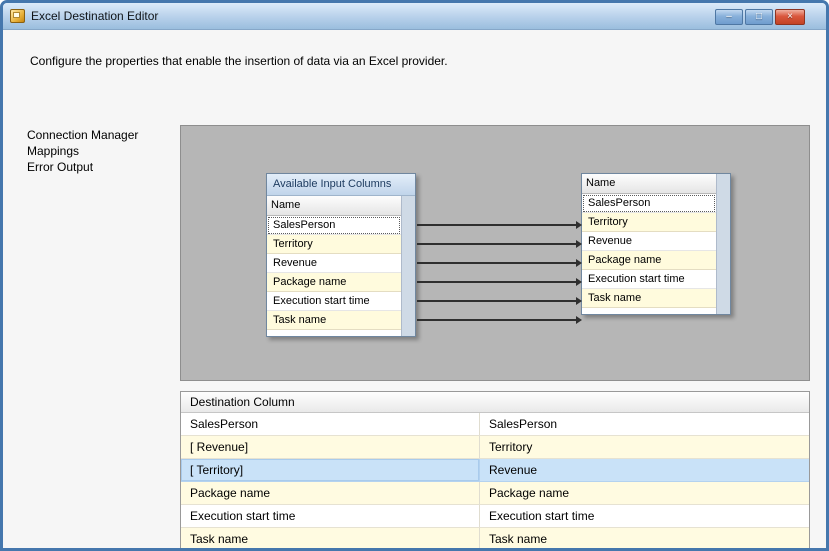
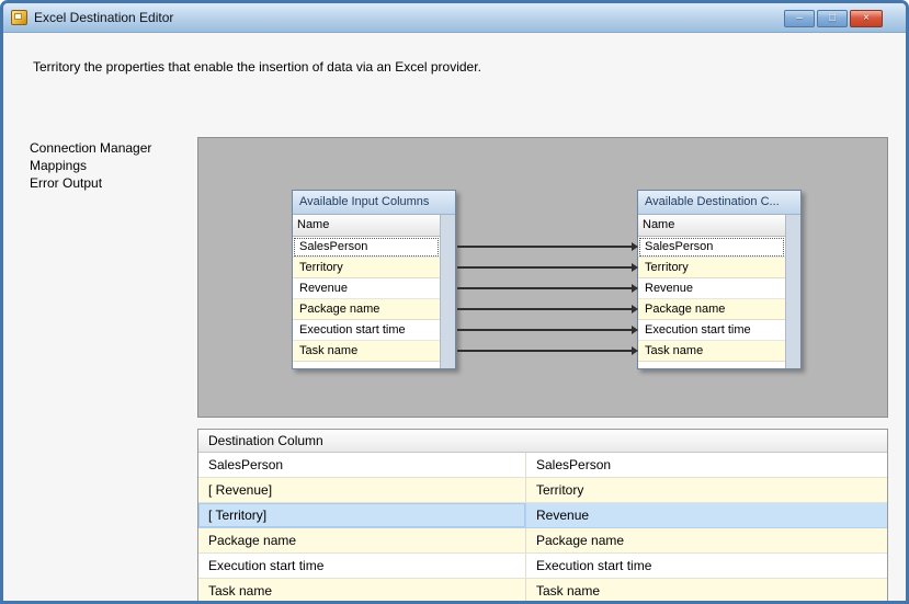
  Excel Destination Editor
  –
  □
  ×
- Configure the properties that enable the insertion of data via an Excel provider.
+ Territory the properties that enable the insertion of data via an Excel provider.
  Connection Manager
  Mappings
  Error Output
  Available Input Columns
  Name
  SalesPerson
  Territory
  Revenue
  Package name
  Execution start time
  Task name
+ Available Destination C...
  Name
  SalesPerson
  Territory
  Revenue
  Package name
  Execution start time
  Task name
  Destination Column
  SalesPerson
  SalesPerson
  [ Revenue]
  Territory
  [ Territory]
  Revenue
  Package name
  Package name
  Execution start time
  Execution start time
  Task name
  Task name
